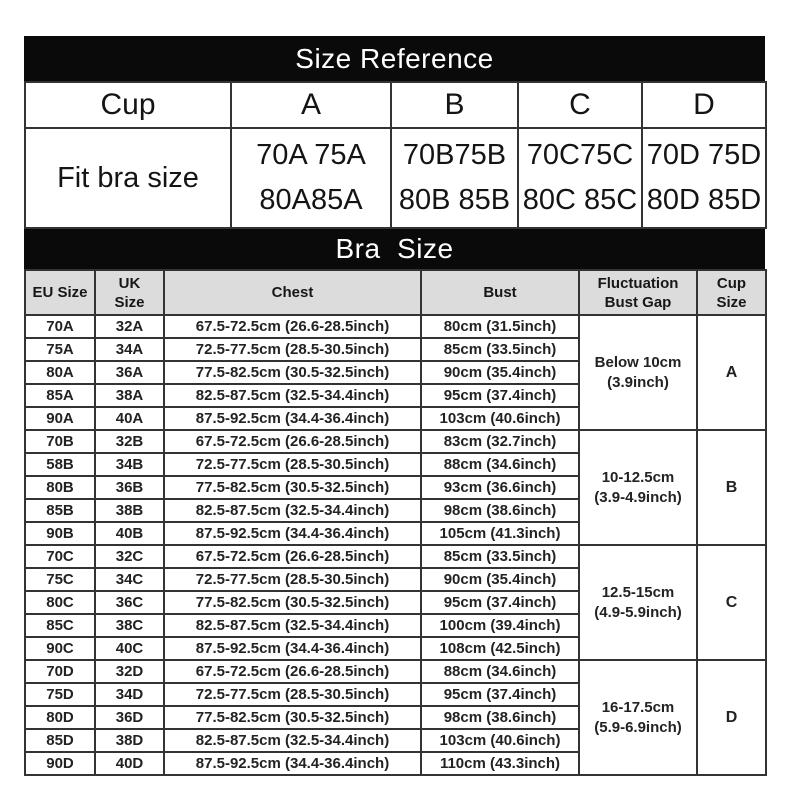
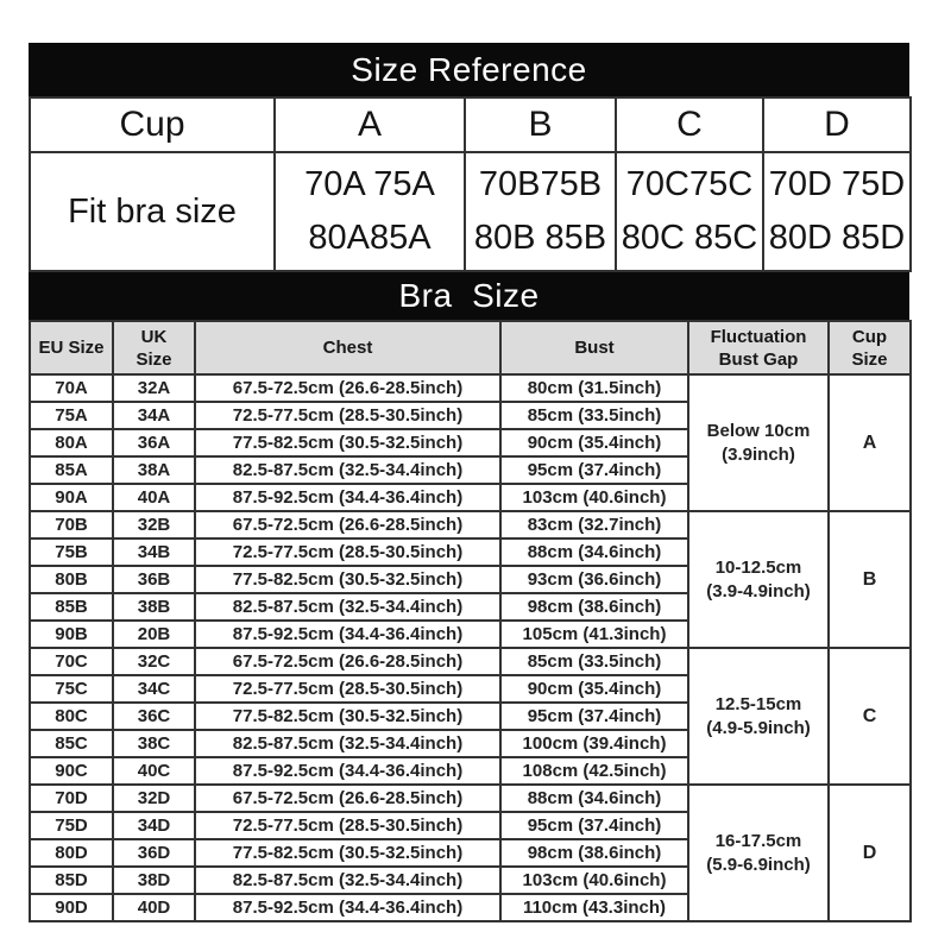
  Size Reference
  Cup	A	B	C	D
  Fit bra size	70A 75A 80A85A	70B75B 80B 85B	70C75C 80C 85C	70D 75D 80D 85D
  Bra Size
  EU Size	UK Size	Chest	Bust	Fluctuation Bust Gap	Cup Size
  70A	32A	67.5-72.5cm (26.6-28.5inch)	80cm (31.5inch)	Below 10cm (3.9inch)	A
  75A	34A	72.5-77.5cm (28.5-30.5inch)	85cm (33.5inch)
  80A	36A	77.5-82.5cm (30.5-32.5inch)	90cm (35.4inch)
  85A	38A	82.5-87.5cm (32.5-34.4inch)	95cm (37.4inch)
  90A	40A	87.5-92.5cm (34.4-36.4inch)	103cm (40.6inch)
  70B	32B	67.5-72.5cm (26.6-28.5inch)	83cm (32.7inch)	10-12.5cm (3.9-4.9inch)	B
- 58B	34B	72.5-77.5cm (28.5-30.5inch)	88cm (34.6inch)
+ 75B	34B	72.5-77.5cm (28.5-30.5inch)	88cm (34.6inch)
  80B	36B	77.5-82.5cm (30.5-32.5inch)	93cm (36.6inch)
  85B	38B	82.5-87.5cm (32.5-34.4inch)	98cm (38.6inch)
- 90B	40B	87.5-92.5cm (34.4-36.4inch)	105cm (41.3inch)
+ 90B	20B	87.5-92.5cm (34.4-36.4inch)	105cm (41.3inch)
  70C	32C	67.5-72.5cm (26.6-28.5inch)	85cm (33.5inch)	12.5-15cm (4.9-5.9inch)	C
  75C	34C	72.5-77.5cm (28.5-30.5inch)	90cm (35.4inch)
  80C	36C	77.5-82.5cm (30.5-32.5inch)	95cm (37.4inch)
  85C	38C	82.5-87.5cm (32.5-34.4inch)	100cm (39.4inch)
  90C	40C	87.5-92.5cm (34.4-36.4inch)	108cm (42.5inch)
  70D	32D	67.5-72.5cm (26.6-28.5inch)	88cm (34.6inch)	16-17.5cm (5.9-6.9inch)	D
  75D	34D	72.5-77.5cm (28.5-30.5inch)	95cm (37.4inch)
  80D	36D	77.5-82.5cm (30.5-32.5inch)	98cm (38.6inch)
  85D	38D	82.5-87.5cm (32.5-34.4inch)	103cm (40.6inch)
  90D	40D	87.5-92.5cm (34.4-36.4inch)	110cm (43.3inch)
